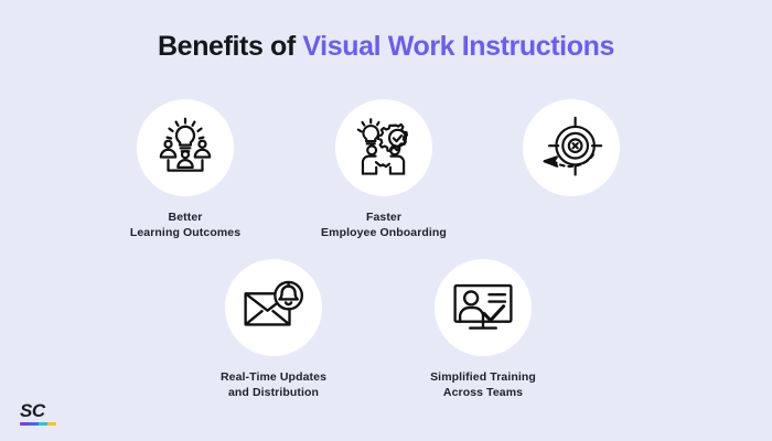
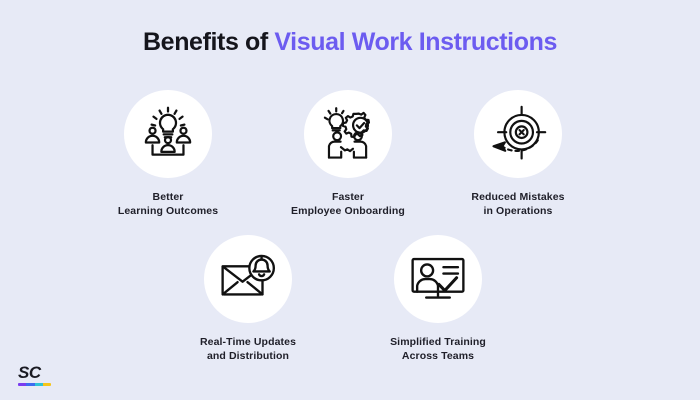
  Benefits of Visual Work Instructions
  Better
  Learning Outcomes
  Faster
  Employee Onboarding
+ Reduced Mistakes
+ in Operations
  Real-Time Updates
  and Distribution
  Simplified Training
  Across Teams
  SC
